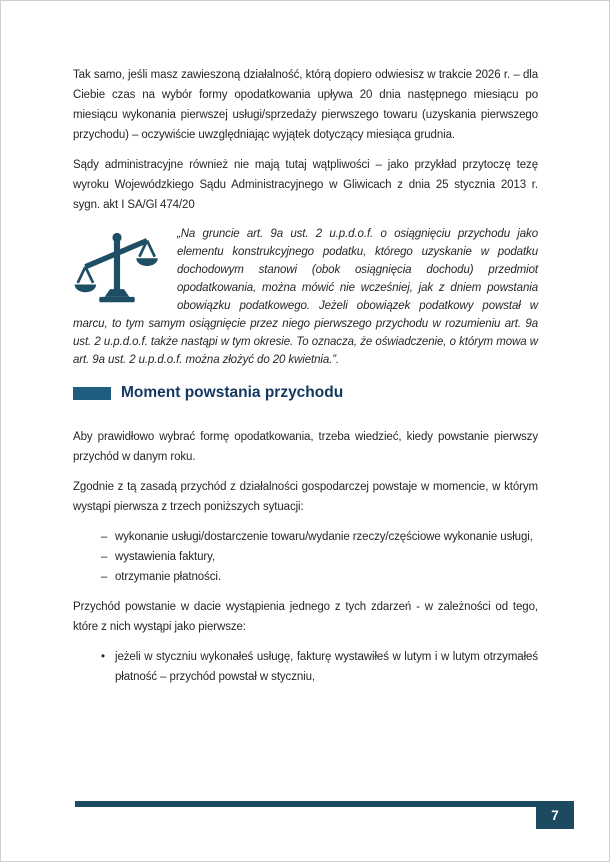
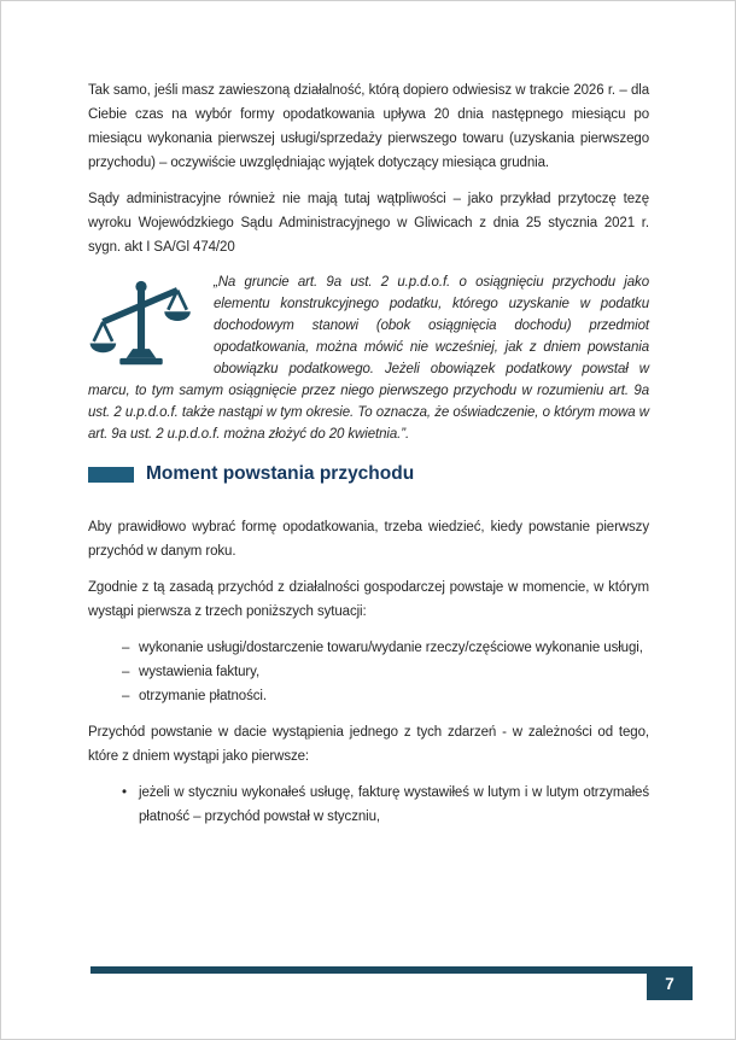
  Tak samo, jeśli masz zawieszoną działalność, którą dopiero odwiesisz w trakcie 2026 r. – dla Ciebie czas na wybór formy opodatkowania upływa 20 dnia następnego miesiącu po miesiącu wykonania pierwszej usługi/sprzedaży pierwszego towaru (uzyskania pierwszego przychodu) – oczywiście uwzględniając wyjątek dotyczący miesiąca grudnia.
- Sądy administracyjne również nie mają tutaj wątpliwości – jako przykład przytoczę tezę wyroku Wojewódzkiego Sądu Administracyjnego w Gliwicach z dnia 25 stycznia 2013 r. sygn. akt I SA/Gl 474/20
+ Sądy administracyjne również nie mają tutaj wątpliwości – jako przykład przytoczę tezę wyroku Wojewódzkiego Sądu Administracyjnego w Gliwicach z dnia 25 stycznia 2021 r. sygn. akt I SA/Gl 474/20
  „Na gruncie art. 9a ust. 2 u.p.d.o.f. o osiągnięciu przychodu jako elementu konstrukcyjnego podatku, którego uzyskanie w podatku dochodowym stanowi (obok osiągnięcia dochodu) przedmiot opodatkowania, można mówić nie wcześniej, jak z dniem powstania obowiązku podatkowego. Jeżeli obowiązek podatkowy powstał w marcu, to tym samym osiągnięcie przez niego pierwszego przychodu w rozumieniu art. 9a ust. 2 u.p.d.o.f. także nastąpi w tym okresie. To oznacza, że oświadczenie, o którym mowa w art. 9a ust. 2 u.p.d.o.f. można złożyć do 20 kwietnia.”.
  Moment powstania przychodu
  Aby prawidłowo wybrać formę opodatkowania, trzeba wiedzieć, kiedy powstanie pierwszy przychód w danym roku.
  Zgodnie z tą zasadą przychód z działalności gospodarczej powstaje w momencie, w którym wystąpi pierwsza z trzech poniższych sytuacji:
  wykonanie usługi/dostarczenie towaru/wydanie rzeczy/częściowe wykonanie usługi,
  wystawienia faktury,
  otrzymanie płatności.
- Przychód powstanie w dacie wystąpienia jednego z tych zdarzeń - w zależności od tego, które z nich wystąpi jako pierwsze:
+ Przychód powstanie w dacie wystąpienia jednego z tych zdarzeń - w zależności od tego, które z dniem wystąpi jako pierwsze:
  jeżeli w styczniu wykonałeś usługę, fakturę wystawiłeś w lutym i w lutym otrzymałeś płatność – przychód powstał w styczniu,
  7
